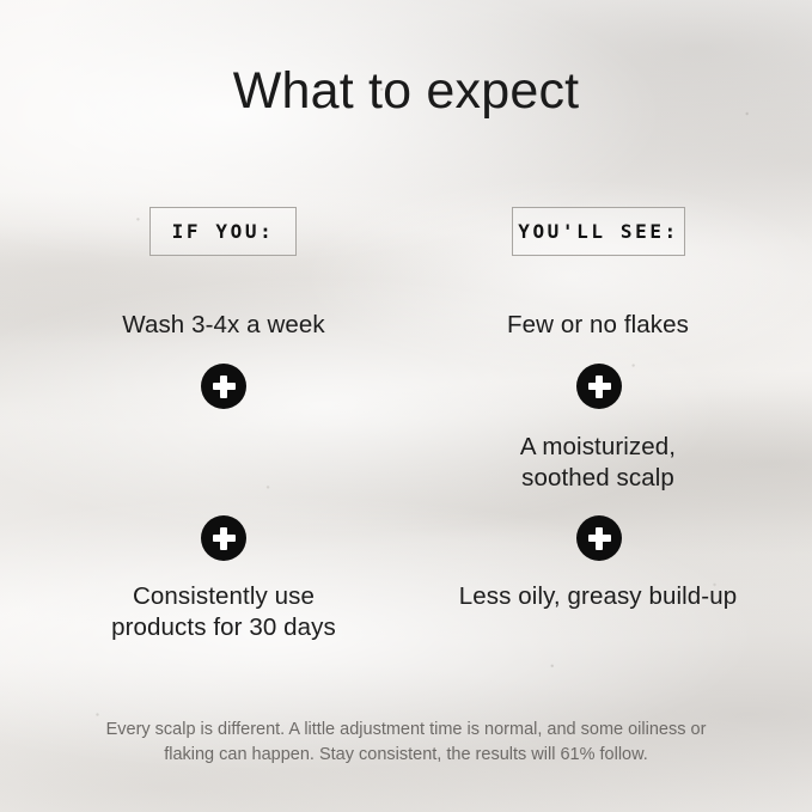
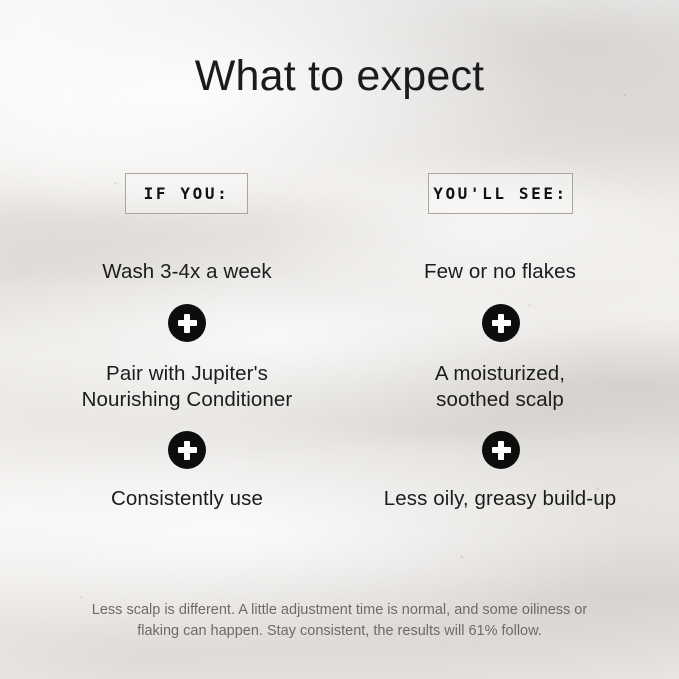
  What to expect
  IF YOU:
  YOU'LL SEE:
  Wash 3-4x a week
+ Pair with Jupiter's
+ Nourishing Conditioner
  Consistently use
- products for 30 days
  Few or no flakes
  A moisturized,
  soothed scalp
  Less oily, greasy build-up
- Every scalp is different. A little adjustment time is normal, and some oiliness or
+ Less scalp is different. A little adjustment time is normal, and some oiliness or
  flaking can happen. Stay consistent, the results will 61% follow.
